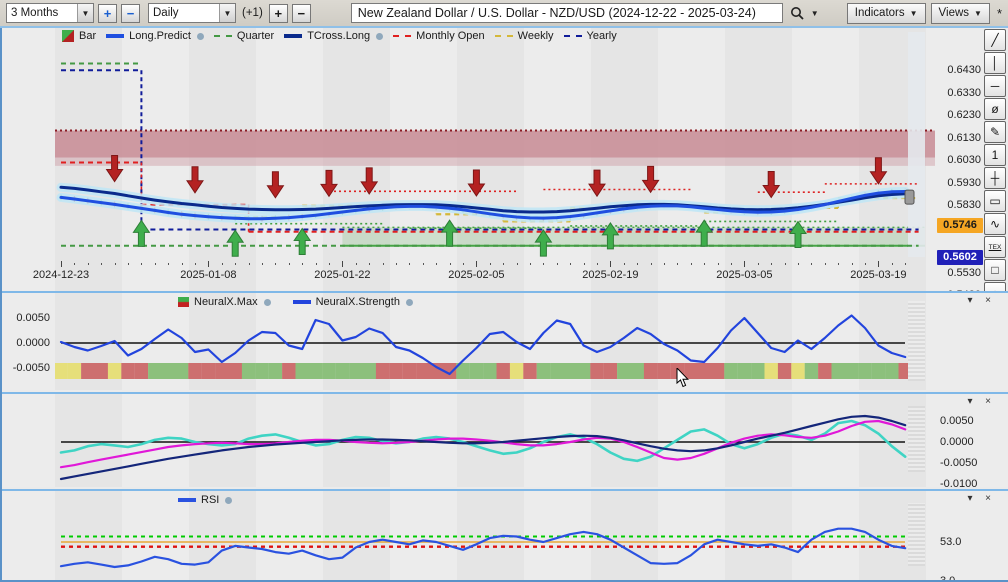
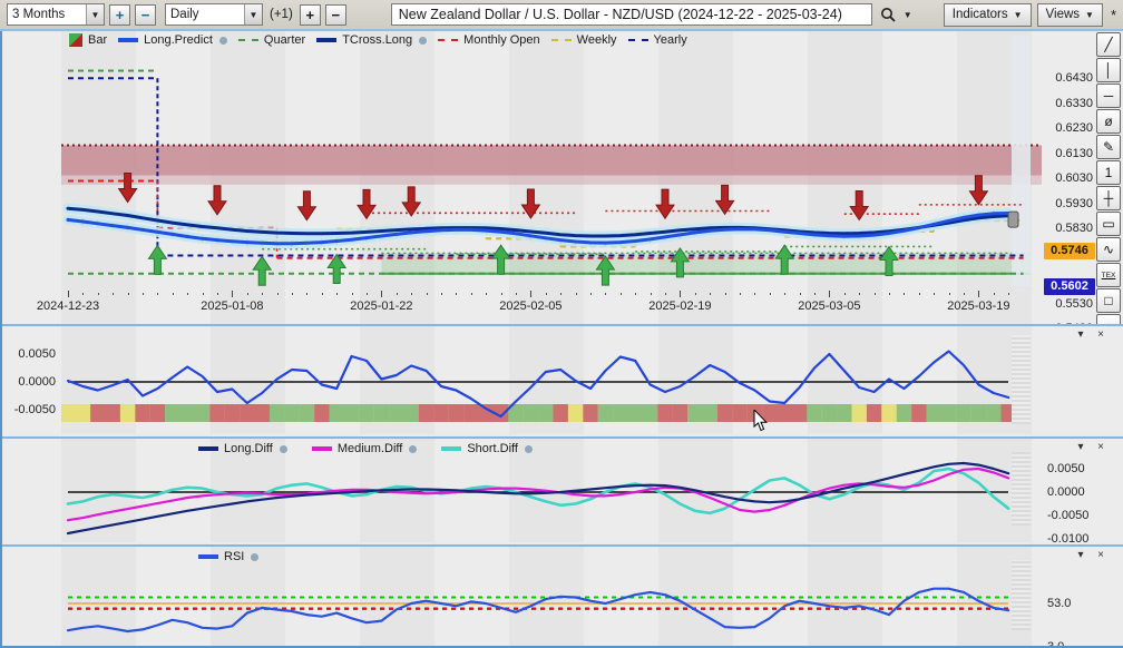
  3 Months
  ▼
  +
  −
  Daily
  ▼
  (+1)
  +
  −
  New Zealand Dollar / U.S. Dollar - NZD/USD (2024-12-22 - 2025-03-24)
  ▼
  Indicators
  ▼
  Views
  ▼
  *
  Bar
  Long.Predict
  Quarter
  TCross.Long
  Monthly Open
  Weekly
  Yearly
  2024-12-23
  2025-01-08
  2025-01-22
  2025-02-05
  2025-02-19
  2025-03-05
  2025-03-19
  0.6430
  0.6330
  0.6230
  0.6130
  0.6030
  0.5930
  0.5830
  0.5530
  0.5746
  0.5602
  ╱
  │
  ─
  ø
  ✎
  1
  ┼
  ▭
  ∿
  □
- NeuralX.Max
- NeuralX.Strength
  0.0050
  0.0000
  -0.0050
  ▾
  ×
+ Long.Diff
+ Medium.Diff
+ Short.Diff
  0.0050
  0.0000
  -0.0050
  -0.0100
  ▾
  ×
  RSI
  53.0
  ▾
  ×
